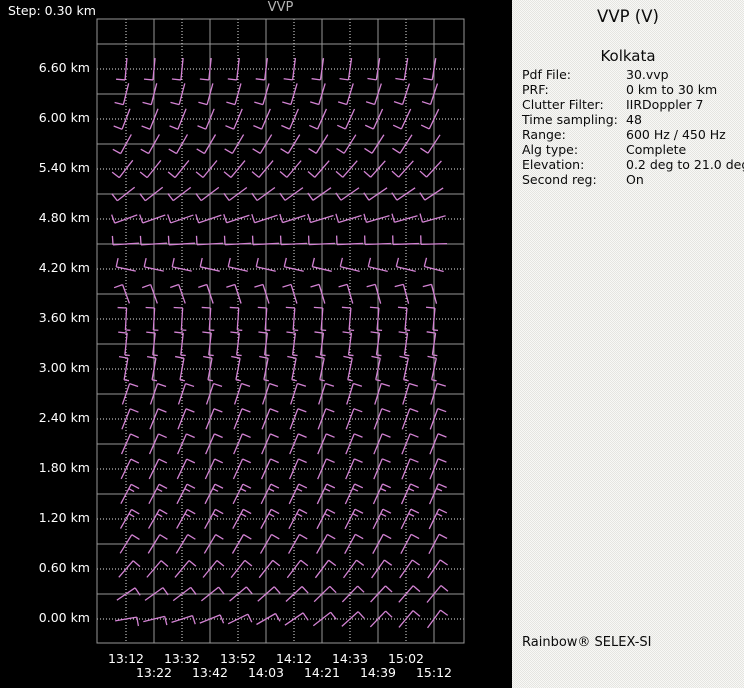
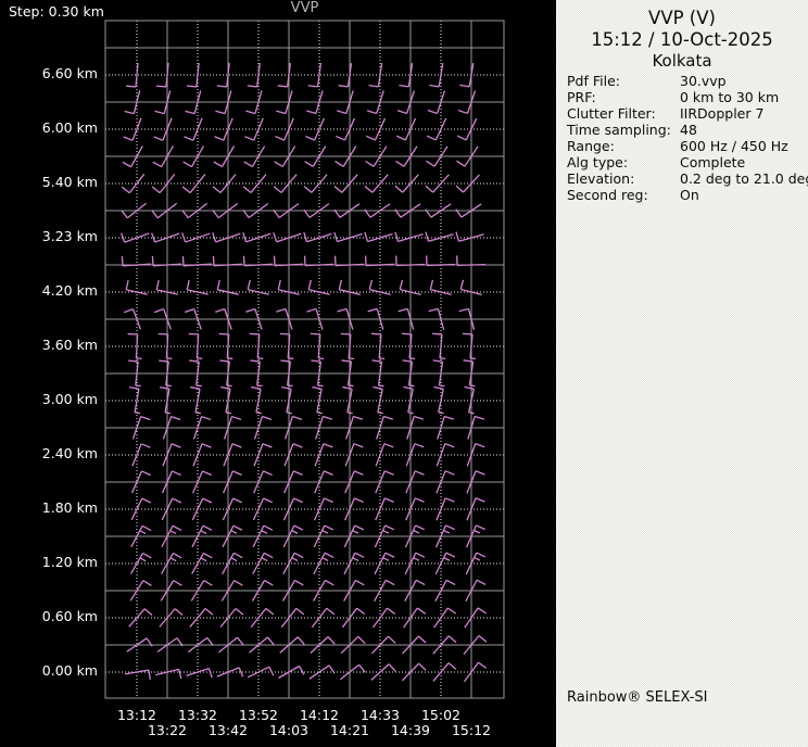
  VVP
  Step: 0.30 km
  6.60 km
  6.00 km
  5.40 km
- 4.80 km
+ 3.23 km
  4.20 km
  3.60 km
  3.00 km
  2.40 km
  1.80 km
  1.20 km
  0.60 km
  0.00 km
  13:12
  13:32
  13:52
  14:12
  14:33
  15:02
  13:22
  13:42
  14:03
  14:21
  14:39
  15:12
  VVP (V)
+ 15:12 / 10-Oct-2025
  Kolkata
  Pdf File:
  30.vvp
  PRF:
  0 km to 30 km
  Clutter Filter:
  IIRDoppler 7
  Time sampling:
  48
  Range:
  600 Hz / 450 Hz
  Alg type:
  Complete
  Elevation:
  0.2 deg to 21.0 de
  Second reg:
  On
  Rainbow® SELEX-SI
